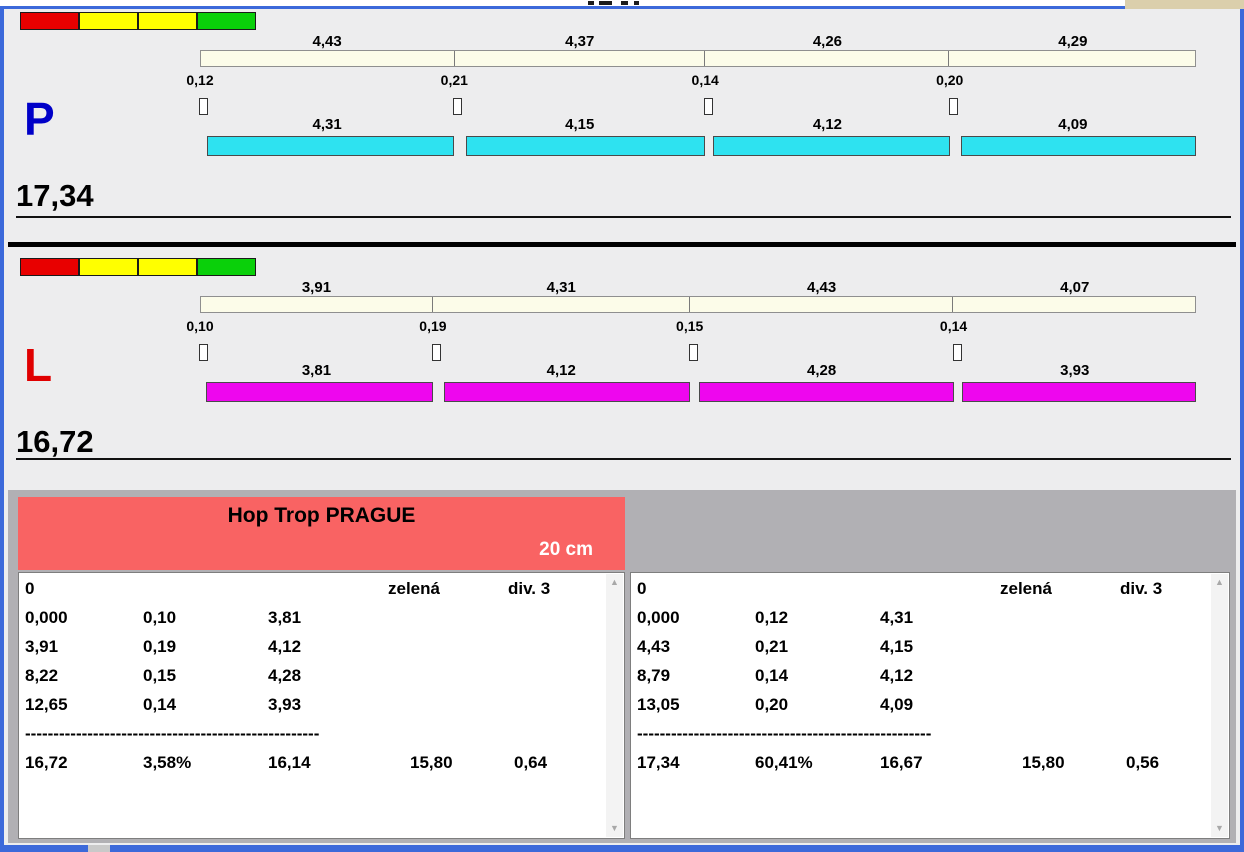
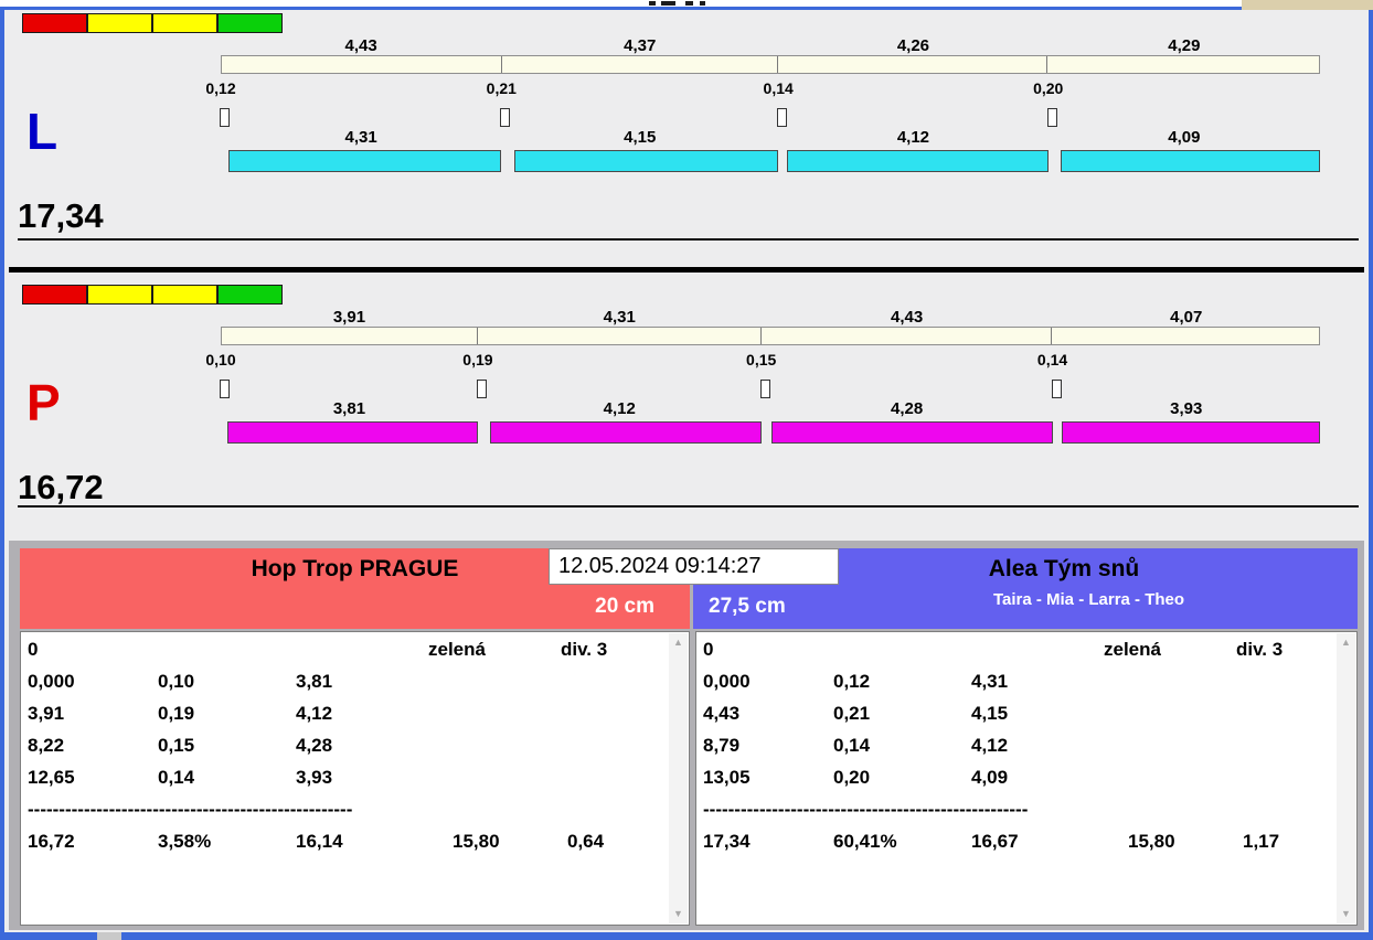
  4,43
  4,37
  4,26
  4,29
  0,12
  0,21
  0,14
  0,20
  4,31
  4,15
  4,12
  4,09
- P
+ L
  17,34
  3,91
  4,31
  4,43
  4,07
  0,10
  0,19
  0,15
  0,14
  3,81
  4,12
  4,28
  3,93
- L
+ P
  16,72
  Hop Trop PRAGUE
  20 cm
+ Alea Tým snů
+ Taira - Mia - Larra - Theo
+ 27,5 cm
+ 12.05.2024 09:14:27
  0
  zelená
  div. 3
  0,000
  0,10
  3,81
  3,91
  0,19
  4,12
  8,22
  0,15
  4,28
  12,65
  0,14
  3,93
  ----------------------------------------------------
  16,72
  3,58%
  16,14
  15,80
  0,64
  ▲
  ▼
  0
  zelená
  div. 3
  0,000
  0,12
  4,31
  4,43
  0,21
  4,15
  8,79
  0,14
  4,12
  13,05
  0,20
  4,09
  ----------------------------------------------------
  17,34
  60,41%
  16,67
  15,80
- 0,56
+ 1,17
  ▲
  ▼
